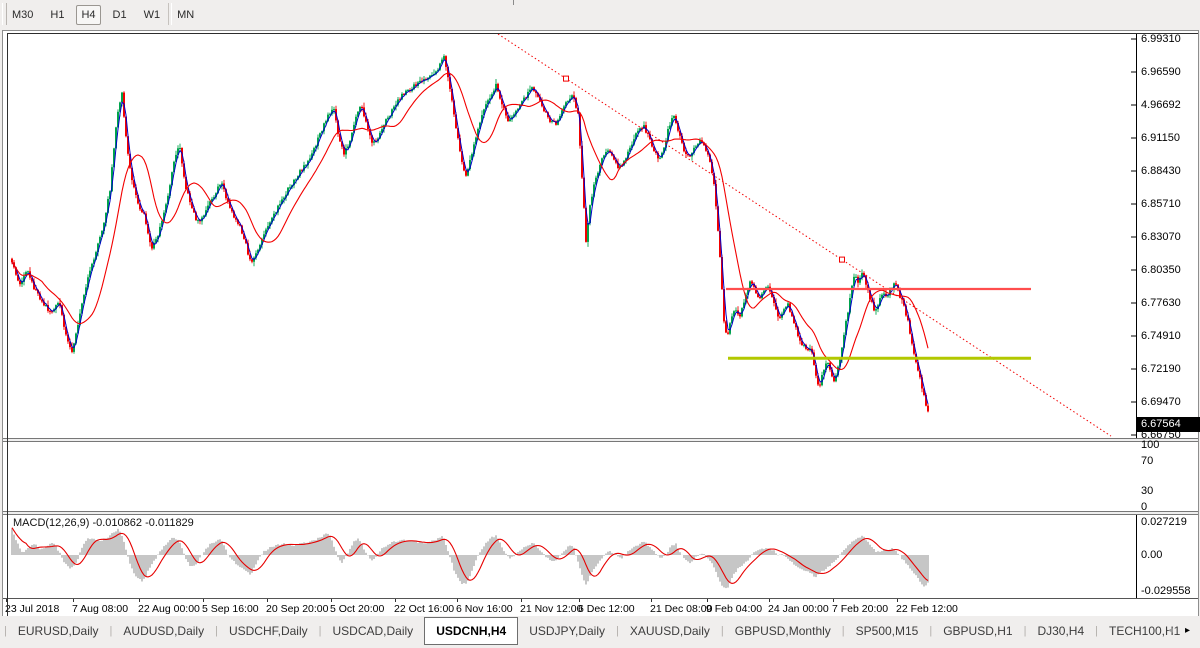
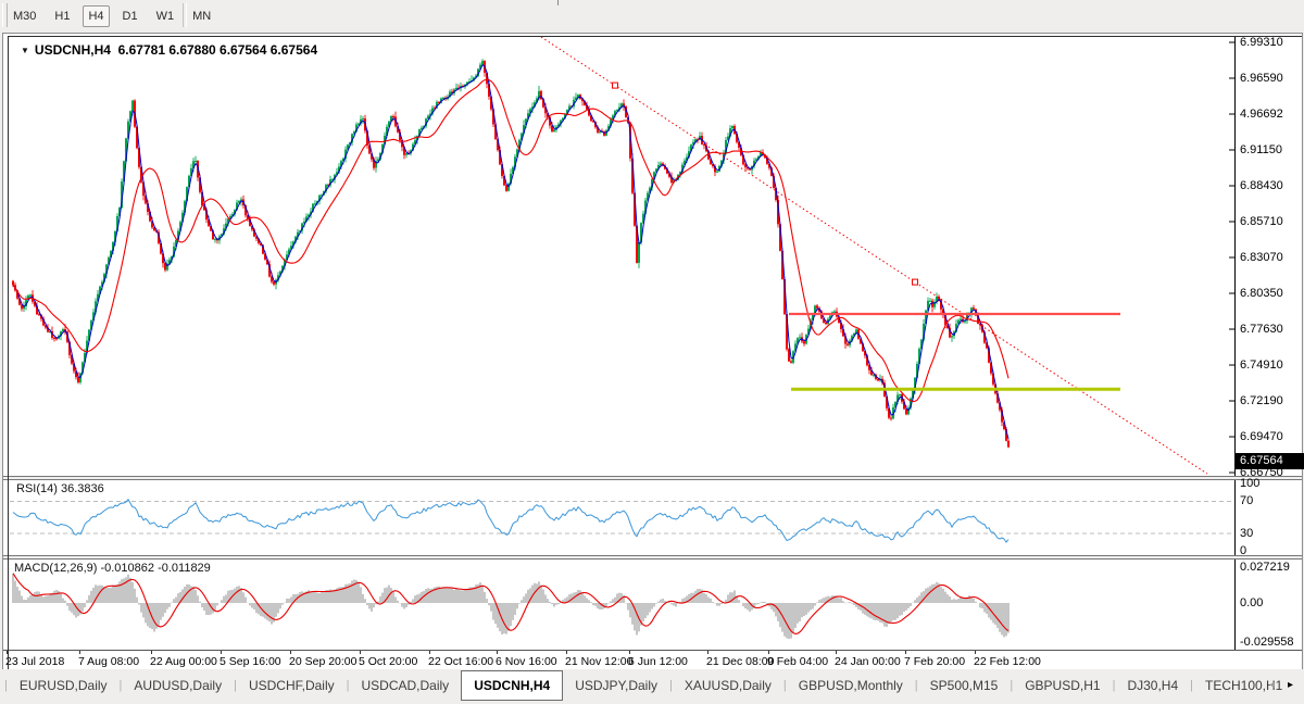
  M30
  H1
  H4
  D1
  W1
  MN
+ ▼ USDCNH,H4 6.67781 6.67880 6.67564 6.67564
+ RSI(14) 36.3836
  MACD(12,26,9) -0.010862 -0.011829
  23 Jul 2018
  7 Aug 08:00
  22 Aug 00:00
  5 Sep 16:00
  20 Sep 20:00
  5 Oct 20:00
  22 Oct 16:00
  6 Nov 16:00
  21 Nov 12:00
- 6 Dec 12:00
+ 6 Jun 12:00
  21 Dec 08:00
  9 Feb 04:00
  24 Jan 00:00
  7 Feb 20:00
  22 Feb 12:00
  6.99310
  6.96590
  4.96692
  6.91150
  6.88430
  6.85710
  6.83070
  6.80350
  6.77630
  6.74910
  6.72190
  6.69470
  6.66750
  100
  70
  30
  0
  0.027219
  0.00
  -0.029558
  6.67564
  |
  EURUSD,Daily
  |
  AUDUSD,Daily
  |
  USDCHF,Daily
  |
  USDCAD,Daily
  USDCNH,H4
  USDJPY,Daily
  |
  XAUUSD,Daily
  |
  GBPUSD,Monthly
  |
  SP500,M15
  |
  GBPUSD,H1
  |
  DJ30,H4
  |
  TECH100,H1
  ◂
  ▸
